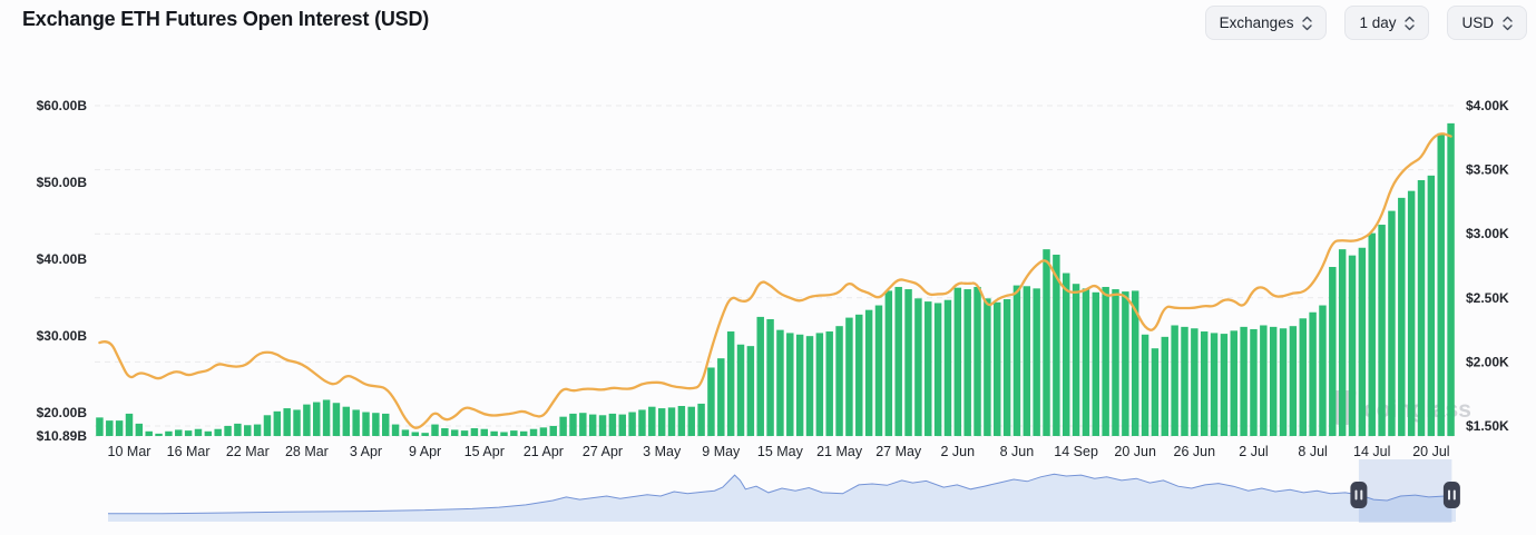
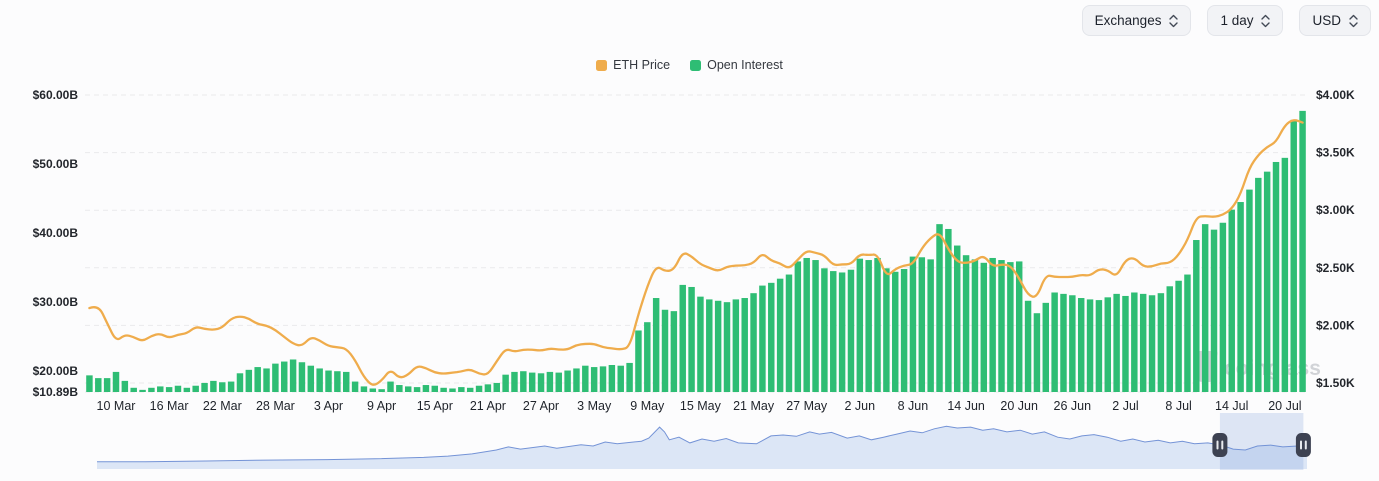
- Exchange ETH Futures Open Interest (USD)
  Exchanges
  1 day
  USD
+ ETH Price
+ Open Interest
  $60.00B
  $50.00B
  $40.00B
  $30.00B
  $20.00B
  $10.89B
  $4.00K
  $3.50K
  $3.00K
  $2.50K
  $2.00K
  $1.50K
  10 Mar
  16 Mar
  22 Mar
  28 Mar
  3 Apr
  9 Apr
  15 Apr
  21 Apr
  27 Apr
  3 May
  9 May
  15 May
  21 May
  27 May
  2 Jun
  8 Jun
- 14 Sep
+ 14 Jun
  20 Jun
  26 Jun
  2 Jul
  8 Jul
  14 Jul
  20 Jul
